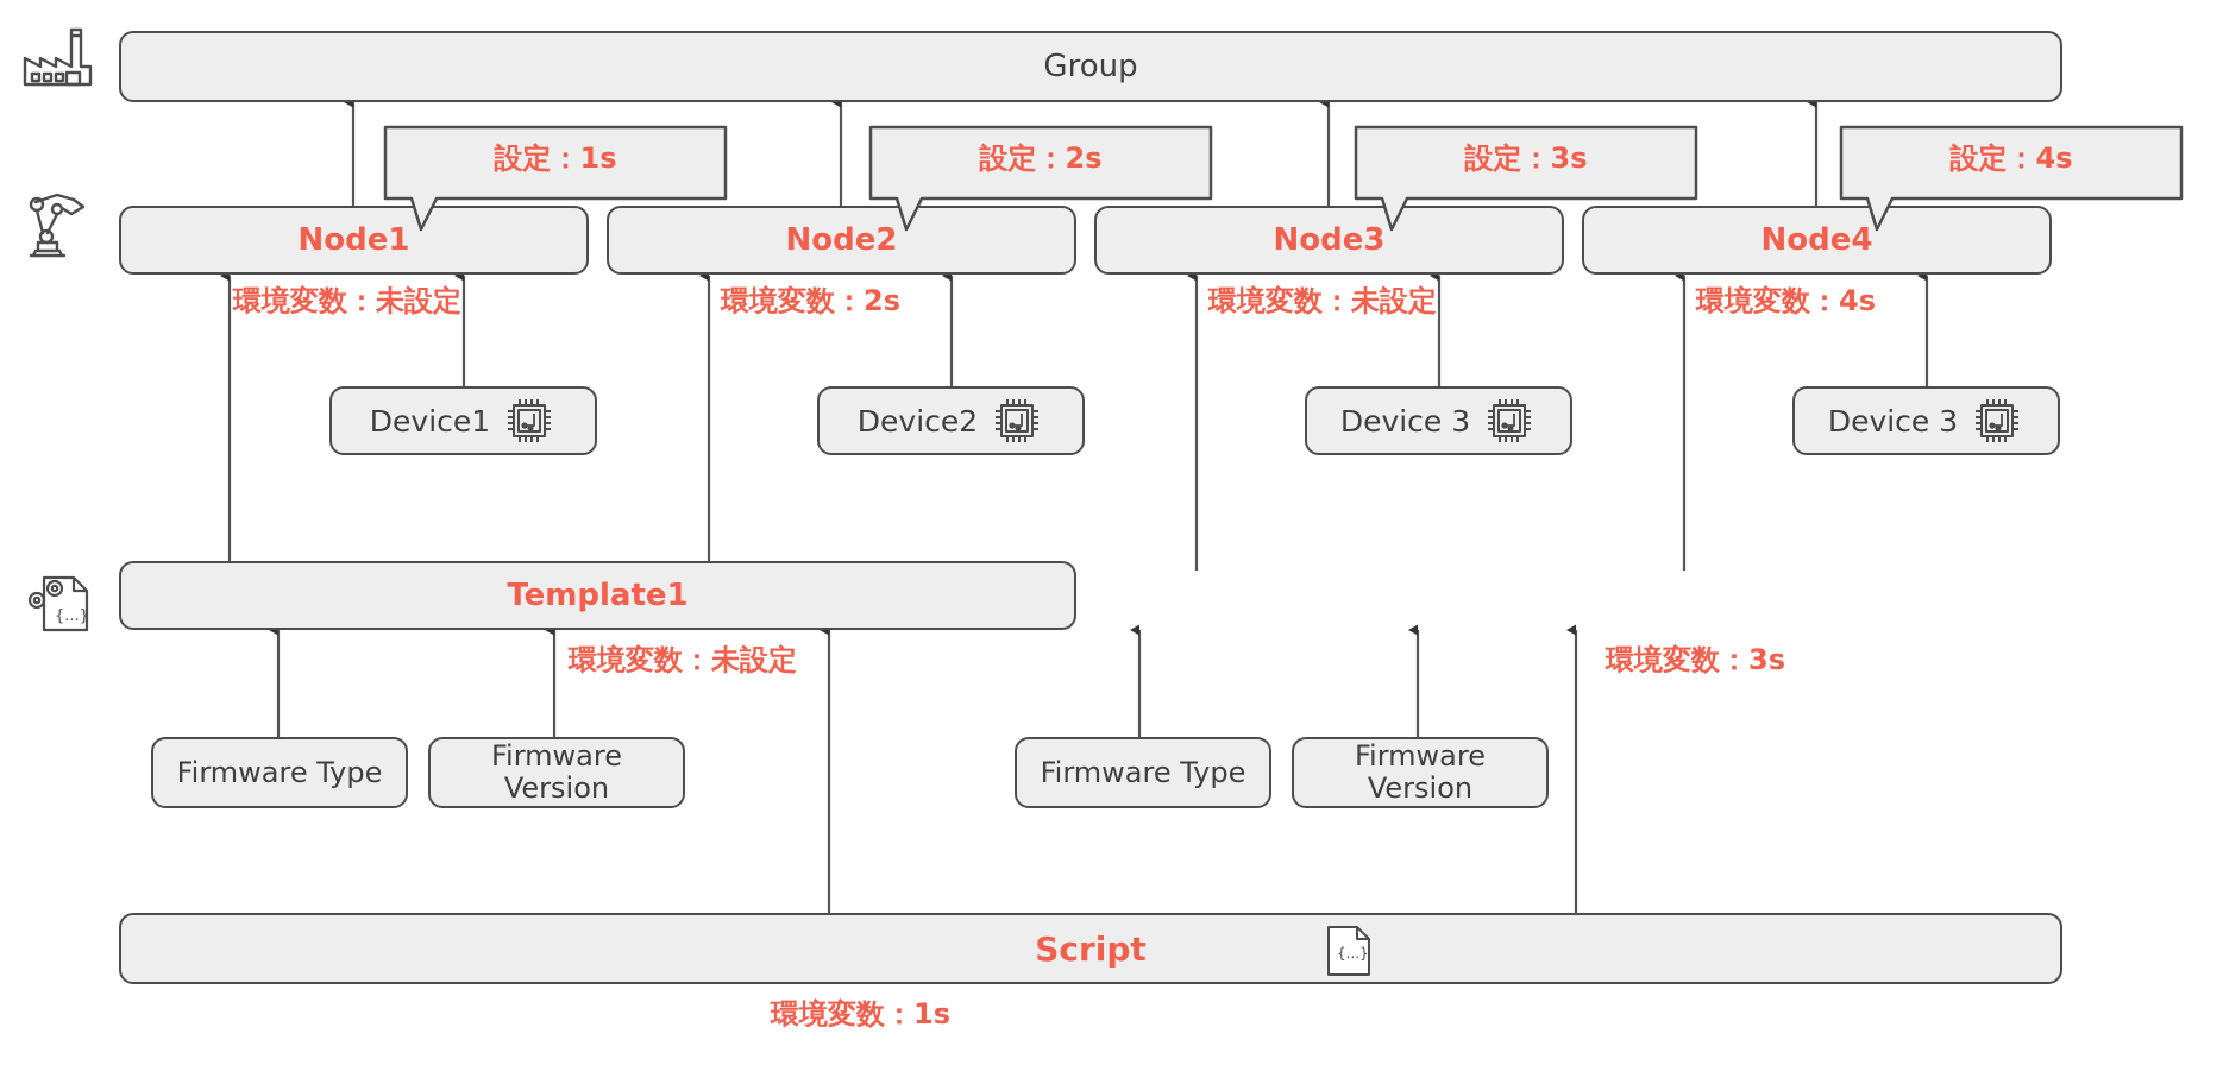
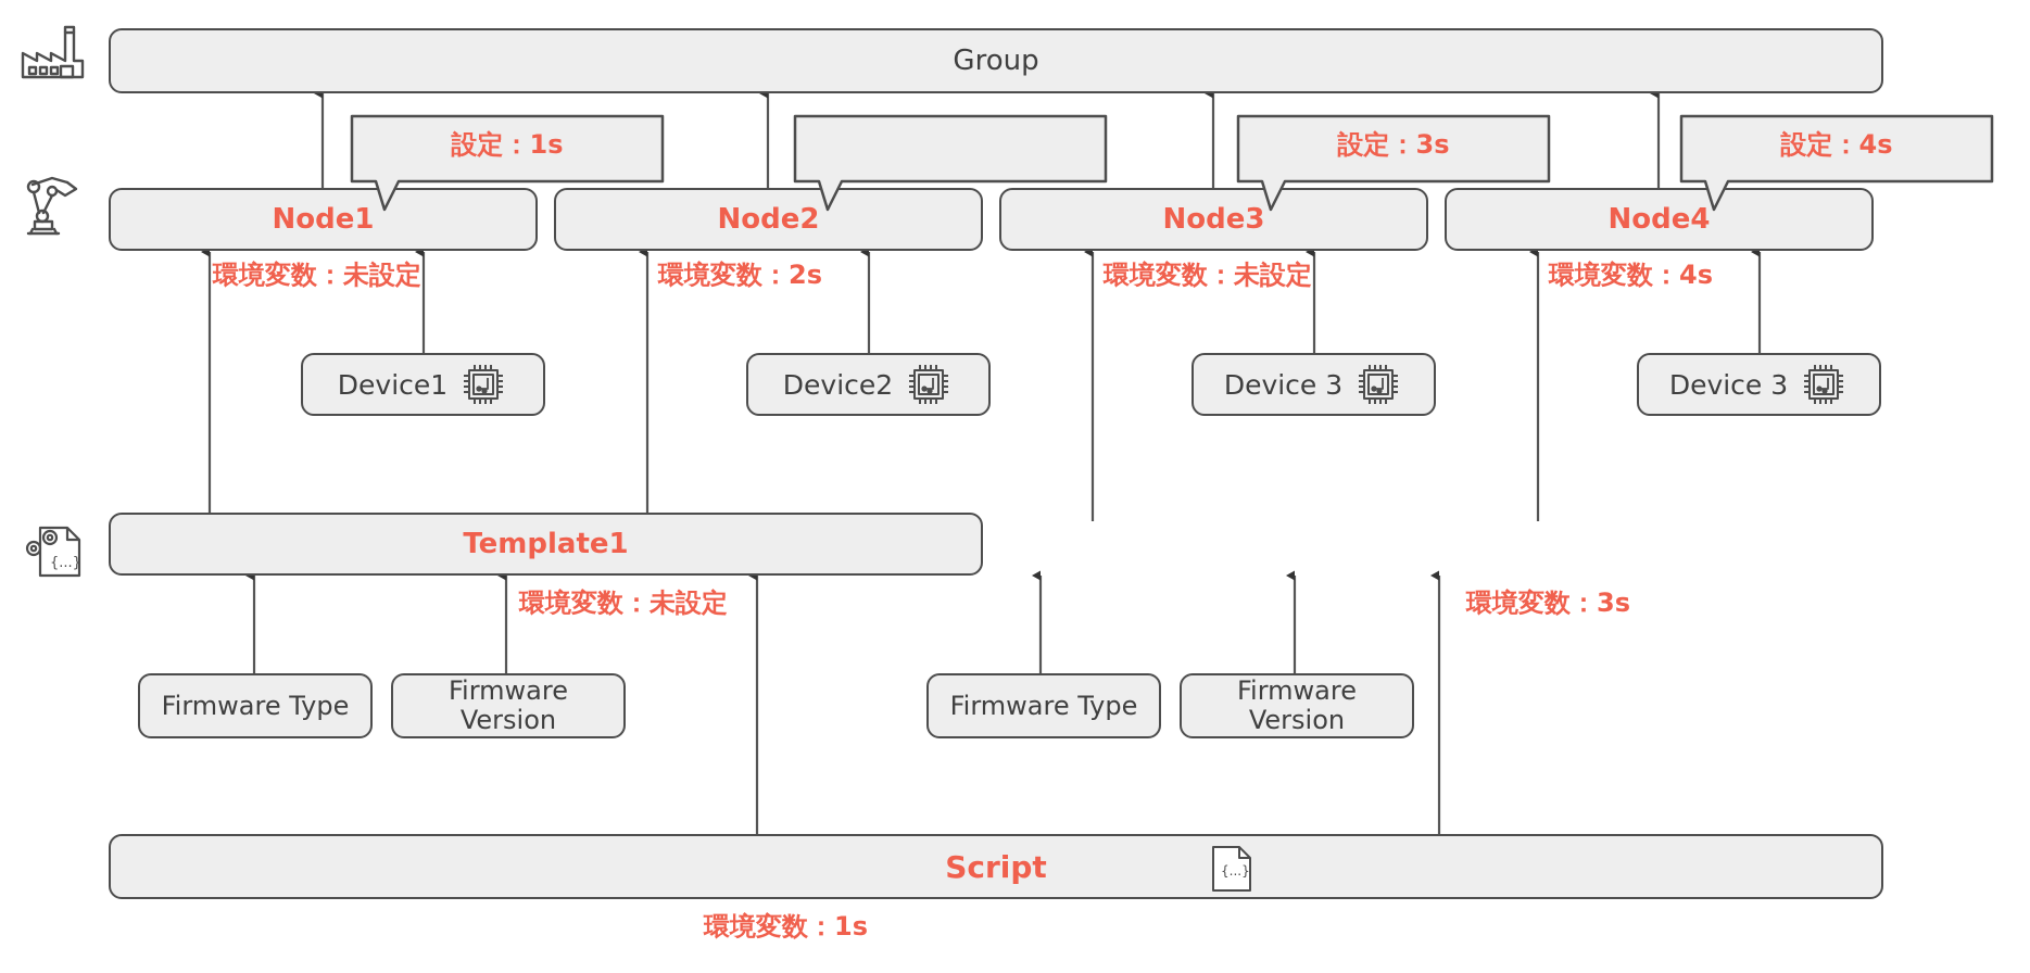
  {...}
  Group
  設定：1s
- 設定：2s
  設定：3s
  設定：4s
  Node1
  Node2
  Node3
  Node4
  環境変数：未設定
  環境変数：2s
  環境変数：未設定
  環境変数：4s
  Device1
  Device2
  Device 3
  Device 3
  Template1
  環境変数：未設定
  環境変数：3s
  Firmware Type
  Firmware
  Version
  Firmware Type
  Firmware
  Version
  Script
  {...}
  環境変数：1s
